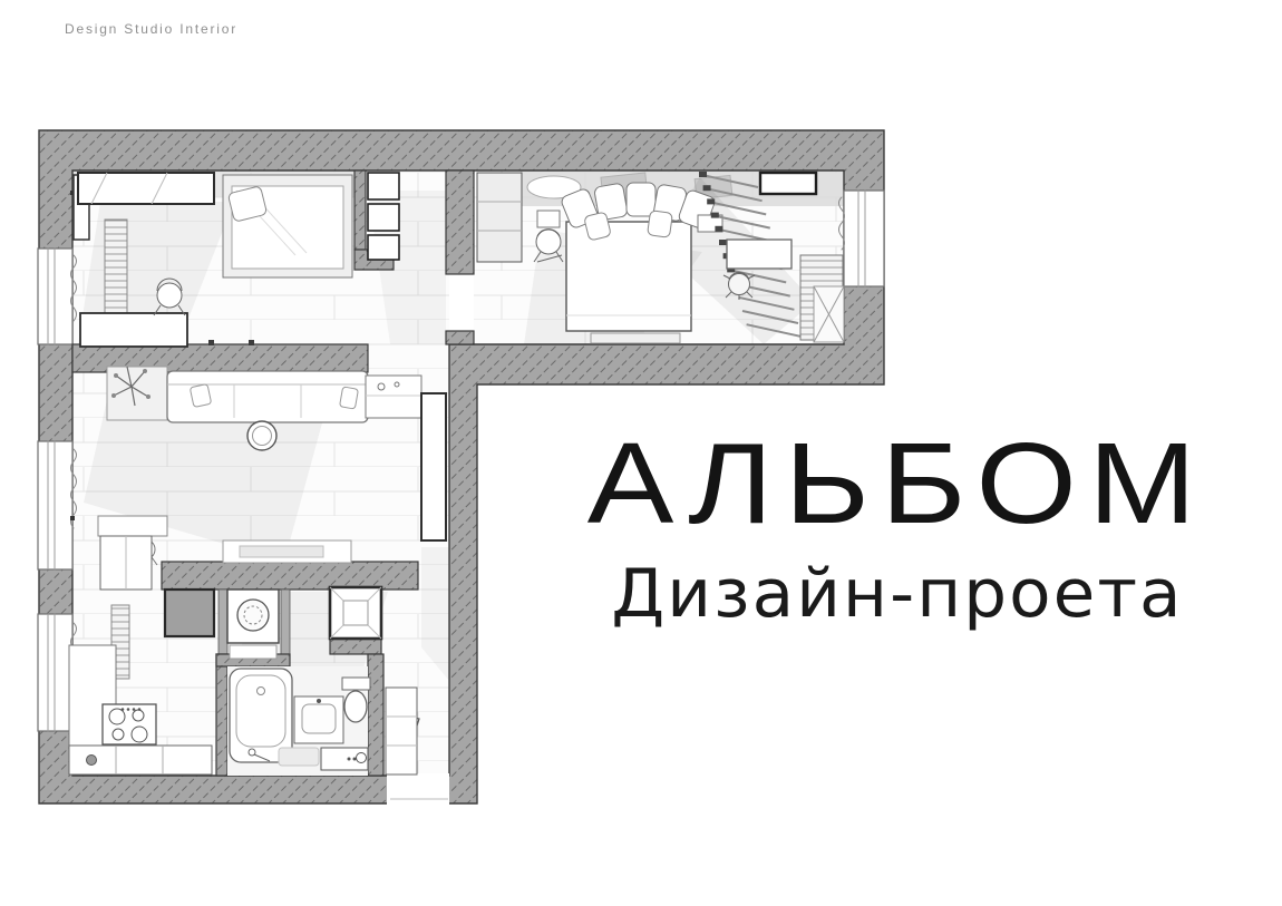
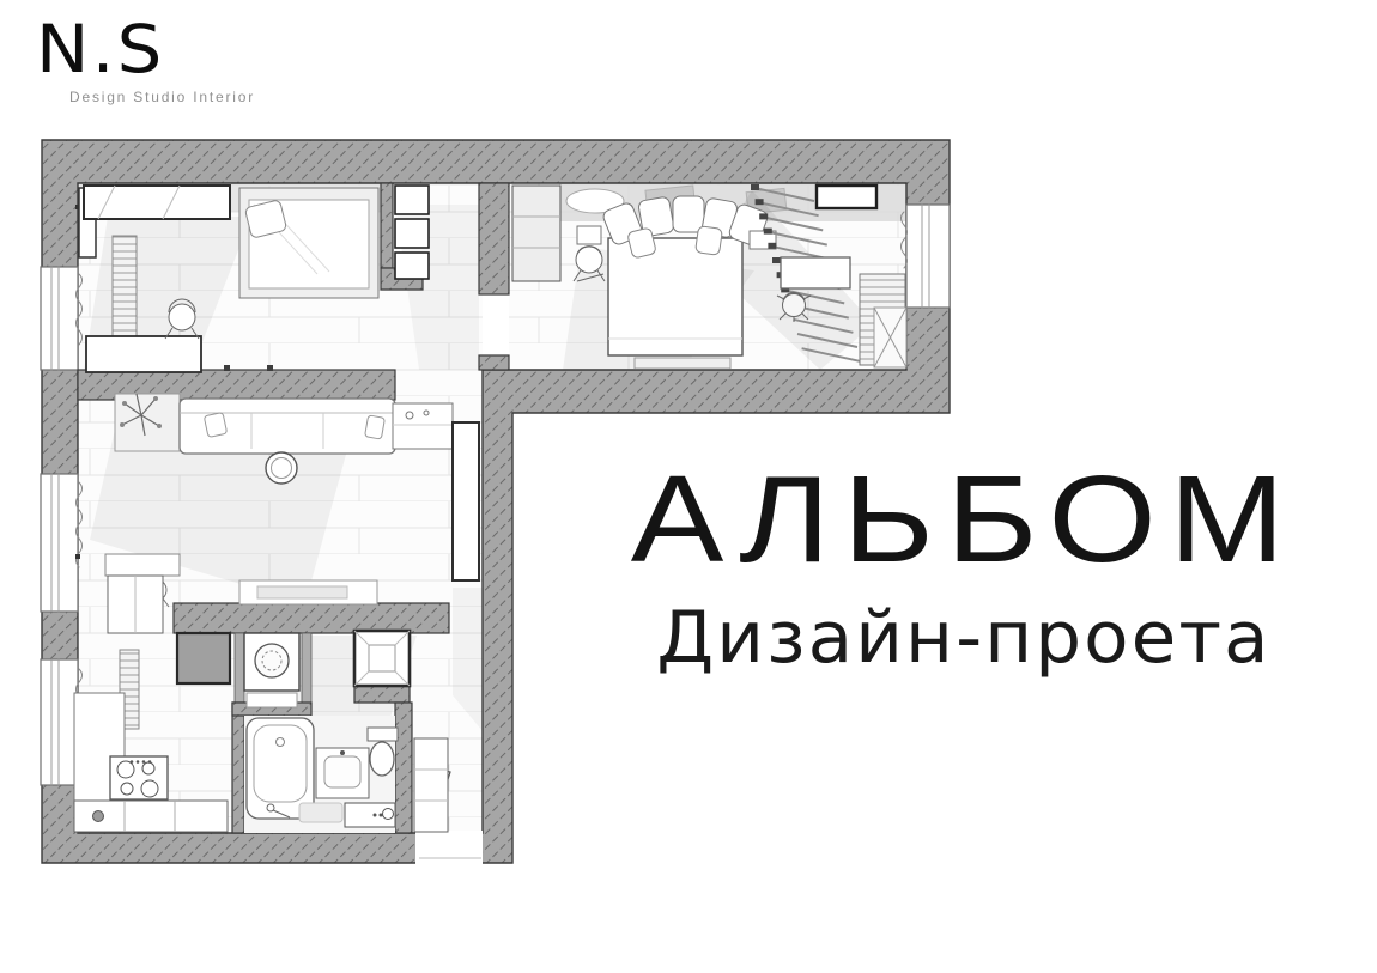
+ N.S
  Design Studio Interior
  АЛЬБОМ
  Дизайн-проета
